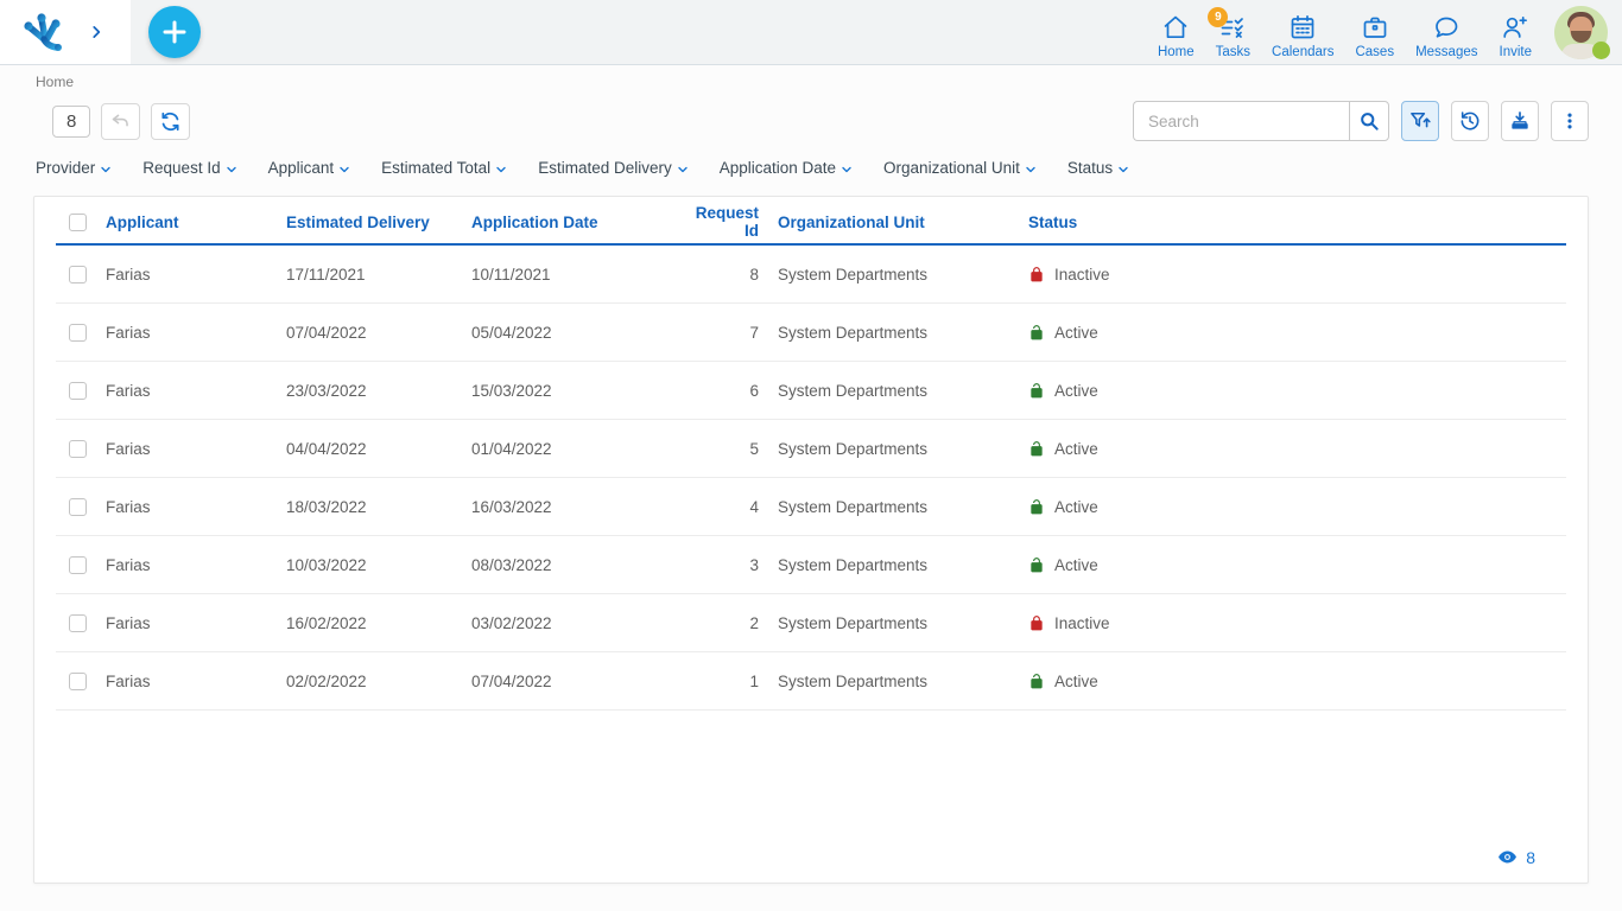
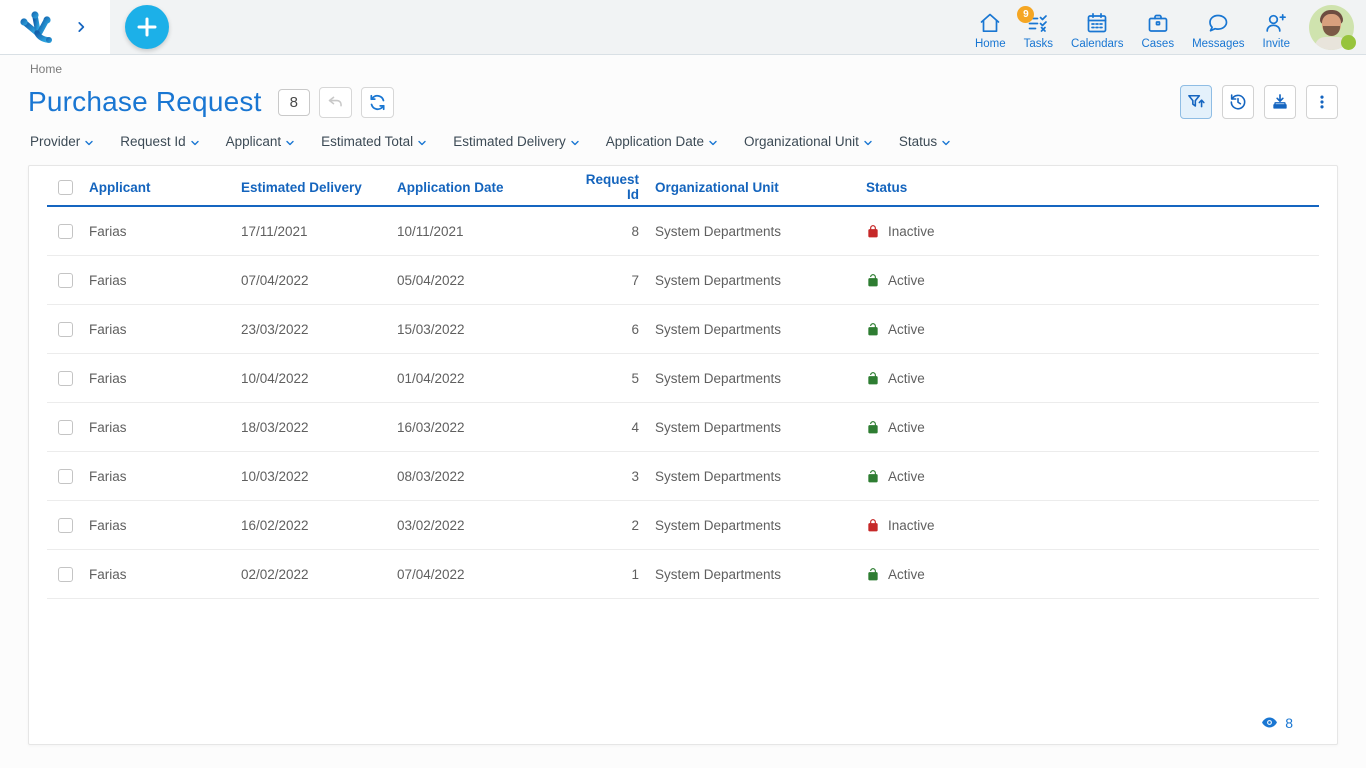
  Home
  9
  Tasks
  Calendars
  Cases
  Messages
  Invite
  Home
+ Purchase Request
  8
- Search
  Provider
  Request Id
  Applicant
  Estimated Total
  Estimated Delivery
  Application Date
  Organizational Unit
  Status
  Applicant
  Estimated Delivery
  Application Date
  Request Id
  Organizational Unit
  Status
  Farias
  17/11/2021
  10/11/2021
  8
  System Departments
  Inactive
  Farias
  07/04/2022
  05/04/2022
  7
  System Departments
  Active
  Farias
  23/03/2022
  15/03/2022
  6
  System Departments
  Active
  Farias
- 04/04/2022
+ 10/04/2022
  01/04/2022
  5
  System Departments
  Active
  Farias
  18/03/2022
  16/03/2022
  4
  System Departments
  Active
  Farias
  10/03/2022
  08/03/2022
  3
  System Departments
  Active
  Farias
  16/02/2022
  03/02/2022
  2
  System Departments
  Inactive
  Farias
  02/02/2022
  07/04/2022
  1
  System Departments
  Active
  8
